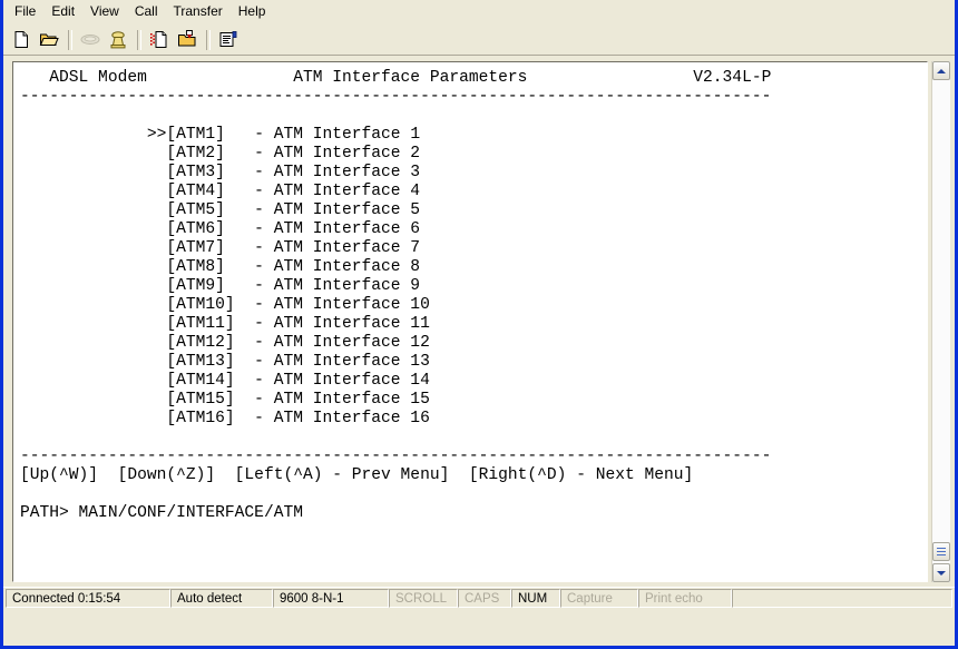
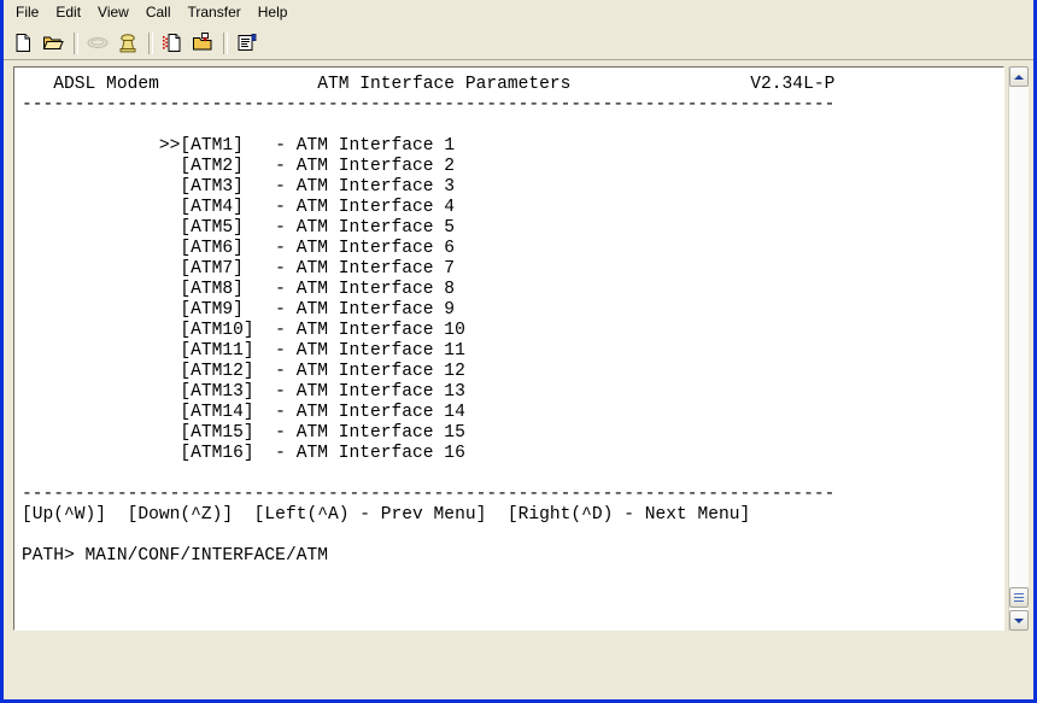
  File
  Edit
  View
  Call
  Transfer
  Help
  ADSL Modem ATM Interface Parameters V2.34L-P
  -----------------------------------------------------------------------------
  >>[ATM1] - ATM Interface 1
  [ATM2] - ATM Interface 2
  [ATM3] - ATM Interface 3
  [ATM4] - ATM Interface 4
  [ATM5] - ATM Interface 5
  [ATM6] - ATM Interface 6
  [ATM7] - ATM Interface 7
  [ATM8] - ATM Interface 8
  [ATM9] - ATM Interface 9
  [ATM10] - ATM Interface 10
  [ATM11] - ATM Interface 11
  [ATM12] - ATM Interface 12
  [ATM13] - ATM Interface 13
  [ATM14] - ATM Interface 14
  [ATM15] - ATM Interface 15
  [ATM16] - ATM Interface 16
  -----------------------------------------------------------------------------
  [Up(^W)] [Down(^Z)] [Left(^A) - Prev Menu] [Right(^D) - Next Menu]
  PATH> MAIN/CONF/INTERFACE/ATM
- Connected 0:15:54
- Auto detect
- 9600 8-N-1
- SCROLL
- CAPS
- NUM
- Capture
- Print echo
